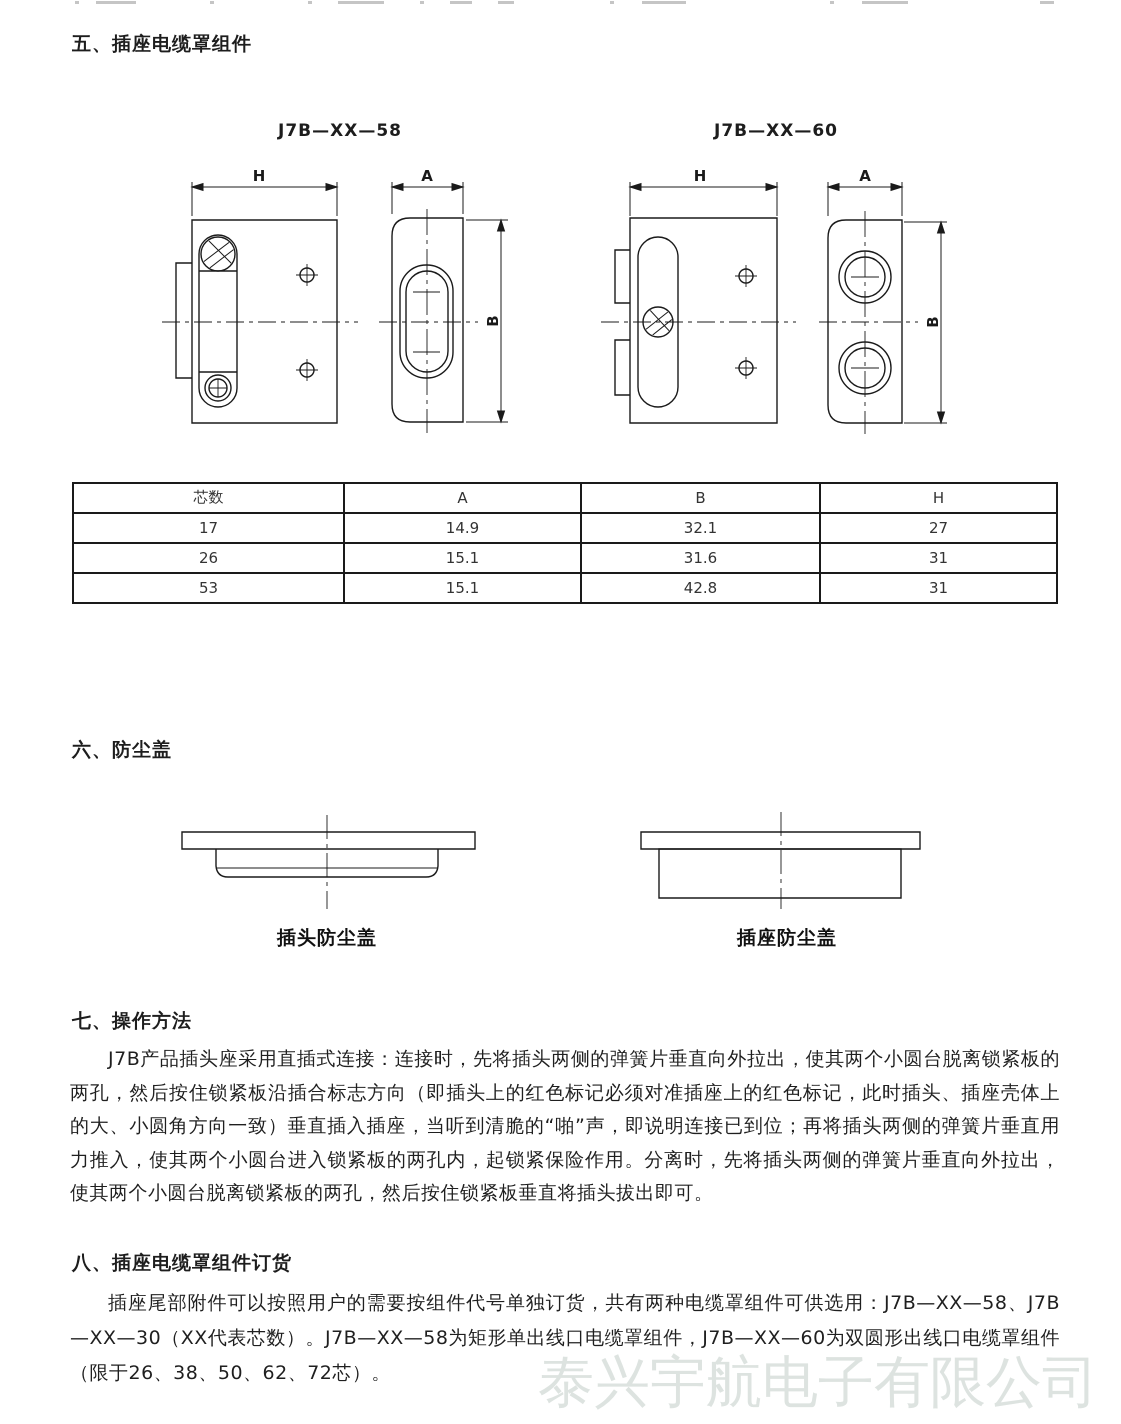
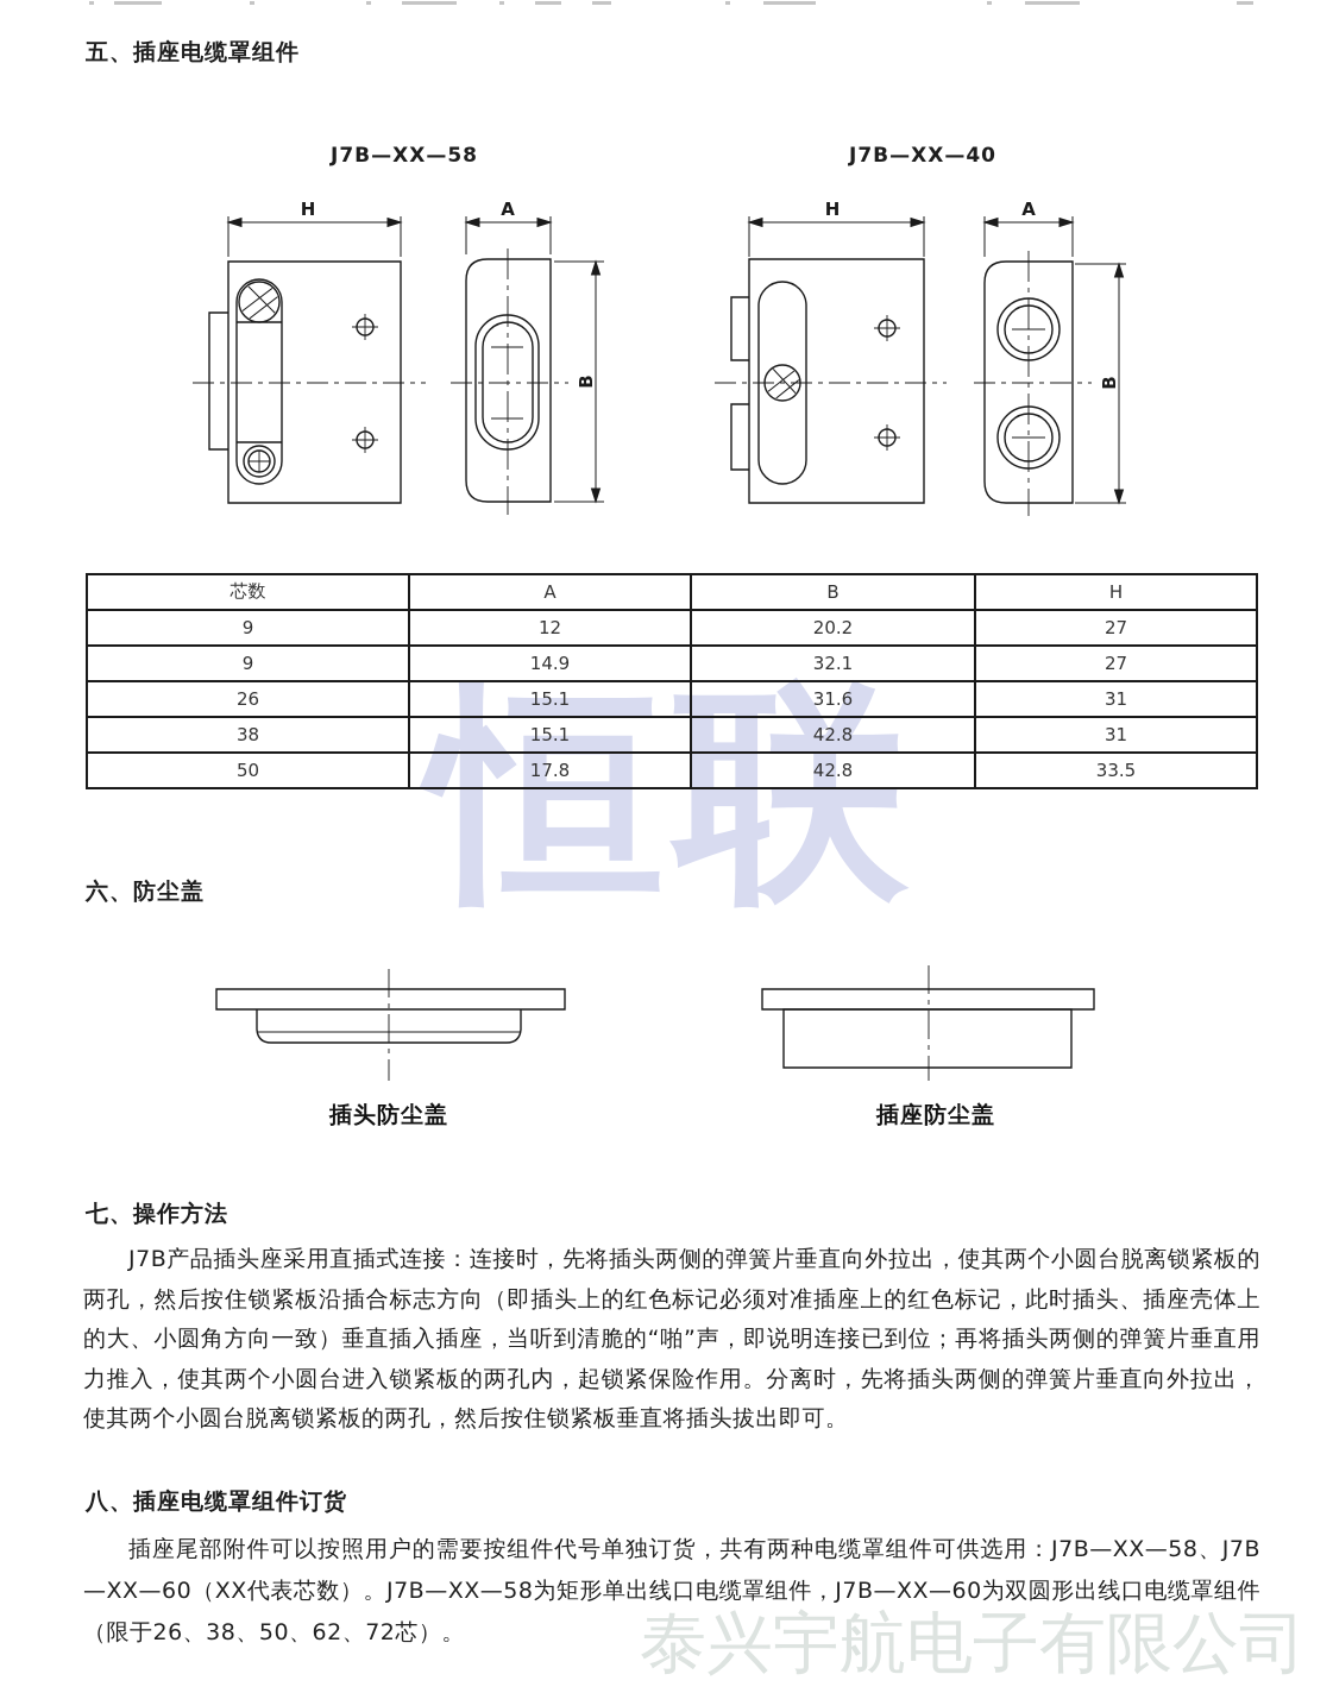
+ 恒联
  泰兴宇航电子有限公司
  五、插座电缆罩组件
  J7B—XX—58
- J7B—XX—60
+ J7B—XX—40
  H
  A
  H
  A
  芯数	A	B	H
+ 9	12	20.2	27
- 17	14.9	32.1	27
+ 9	14.9	32.1	27
  26	15.1	31.6	31
- 53	15.1	42.8	31
+ 38	15.1	42.8	31
+ 50	17.8	42.8	33.5
  六、防尘盖
  插头防尘盖
  插座防尘盖
  七、操作方法
  J7B产品插头座采用直插式连接：连接时，先将插头两侧的弹簧片垂直向外拉出，使其两个小圆台脱离锁紧板的两孔，然后按住锁紧板沿插合标志方向（即插头上的红色标记必须对准插座上的红色标记，此时插头、插座壳体上的大、小圆角方向一致）垂直插入插座，当听到清脆的“啪”声，即说明连接已到位；再将插头两侧的弹簧片垂直用力推入，使其两个小圆台进入锁紧板的两孔内，起锁紧保险作用。分离时，先将插头两侧的弹簧片垂直向外拉出，使其两个小圆台脱离锁紧板的两孔，然后按住锁紧板垂直将插头拔出即可。
  八、插座电缆罩组件订货
- 插座尾部附件可以按照用户的需要按组件代号单独订货，共有两种电缆罩组件可供选用：J7B—XX—58、J7B—XX—30（XX代表芯数）。J7B—XX—58为矩形单出线口电缆罩组件，J7B—XX—60为双圆形出线口电缆罩组件（限于26、38、50、62、72芯）。
+ 插座尾部附件可以按照用户的需要按组件代号单独订货，共有两种电缆罩组件可供选用：J7B—XX—58、J7B—XX—60（XX代表芯数）。J7B—XX—58为矩形单出线口电缆罩组件，J7B—XX—60为双圆形出线口电缆罩组件（限于26、38、50、62、72芯）。
